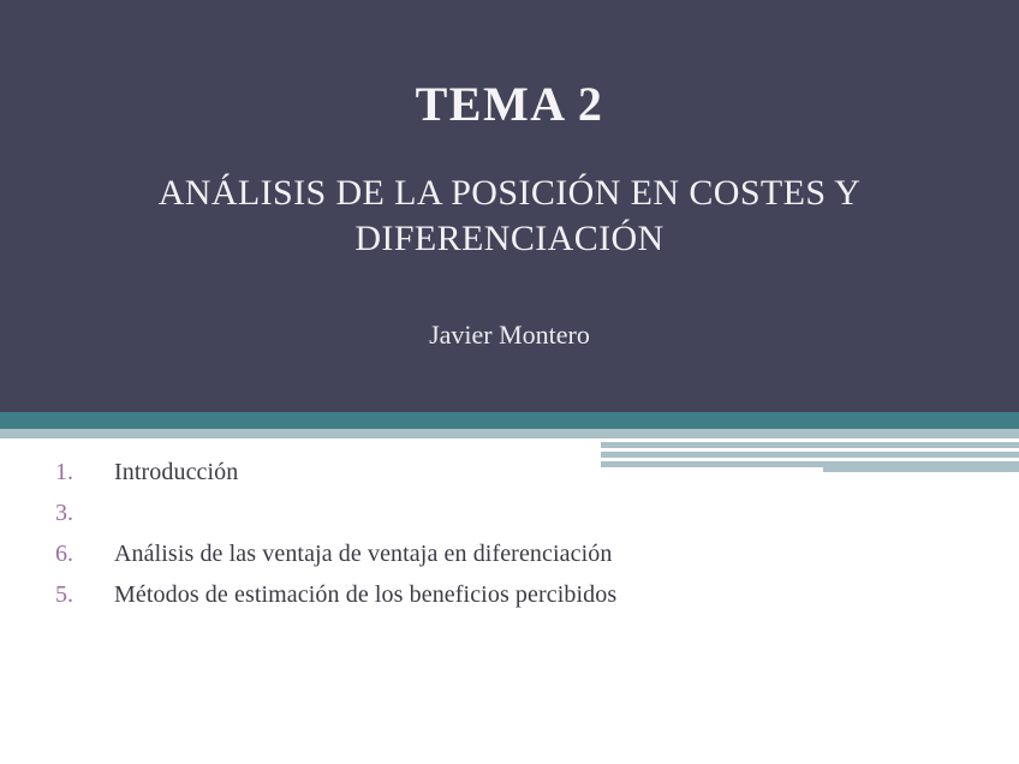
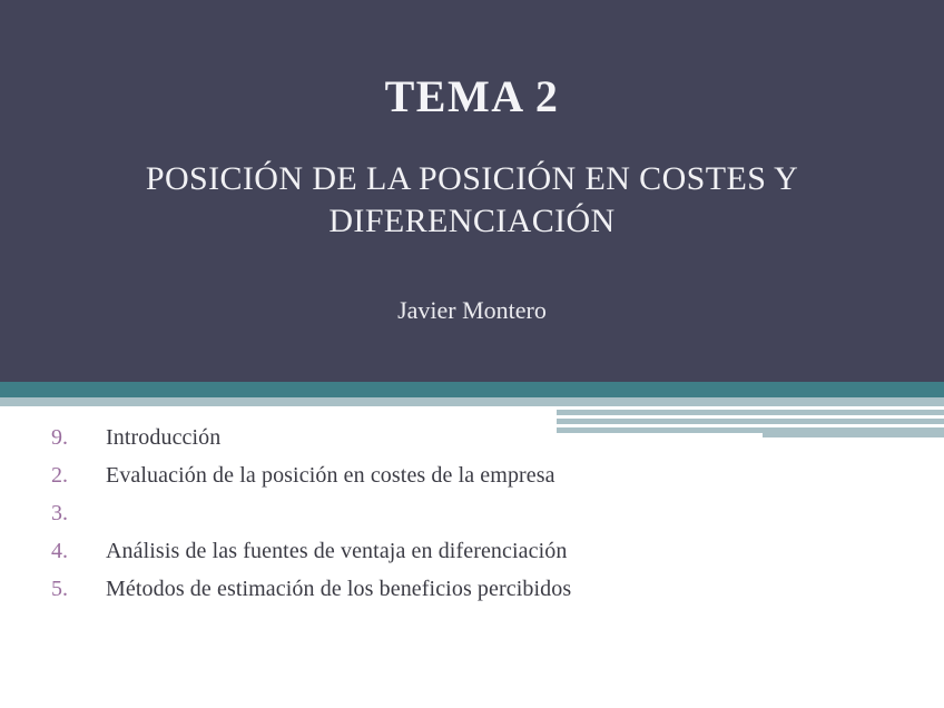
  TEMA 2
- ANÁLISIS DE LA POSICIÓN EN COSTES Y DIFERENCIACIÓN
+ POSICIÓN DE LA POSICIÓN EN COSTES Y DIFERENCIACIÓN
  Javier Montero
- 1.
+ 9.
  Introducción
+ 2.
+ Evaluación de la posición en costes de la empresa
  3.
- 6.
+ 4.
- Análisis de las ventaja de ventaja en diferenciación
+ Análisis de las fuentes de ventaja en diferenciación
  5.
  Métodos de estimación de los beneficios percibidos
